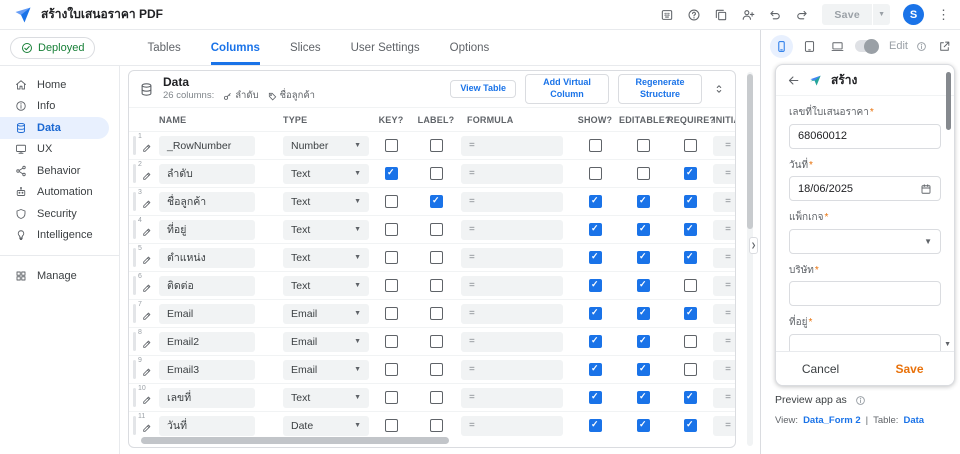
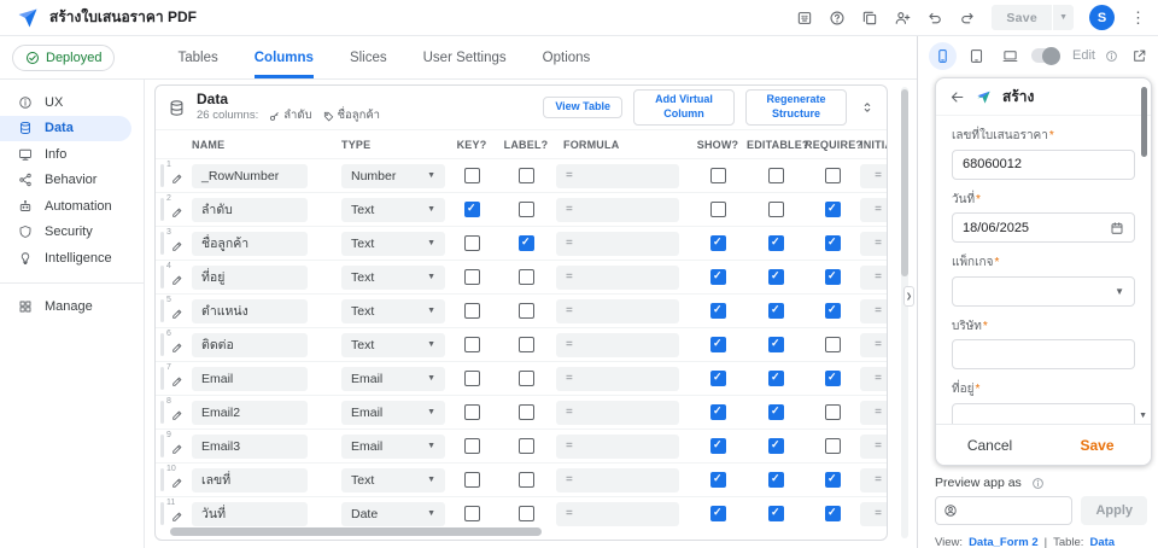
  สร้างใบเสนอราคา PDF
  Save
  S
  ⋮
  Deployed
  Tables
  Columns
  Slices
  User Settings
  Options
- Home
- Info
+ UX
  Data
- UX
+ Info
  Behavior
  Automation
  Security
  Intelligence
  Manage
  Data
  26 columns:
  ลำดับ
  ชื่อลูกค้า
  View Table
  Add Virtual Column
  Regenerate Structure
  NAME
  TYPE
  KEY?
  LABEL?
  FORMULA
  SHOW?
  EDITABLE
  REQUIRE?
  _RowNumber
  Number
  =
  =
  ลำดับ
  Text
  =
  =
  ชื่อลูกค้า
  Text
  =
  =
  ที่อยู่
  Text
  =
  =
  ตำแหน่ง
  Text
  =
  =
  ติดต่อ
  Text
  =
  =
  Email
  Email
  =
  =
  Email2
  Email
  =
  =
  Email3
  Email
  =
  =
  เลขที่
  Text
  =
  =
  วันที่
  Date
  =
  =
  Edit
  สร้าง
  เลขที่ใบเสนอราคา*
  68060012
  วันที่*
  18/06/2025
  แพ็กเกจ*
  ▼
  บริษัท*
  ที่อยู่*
  Cancel
  Save
  Preview app as
+ Apply
  View:
  Data_Form 2
  |
  Table:
  Data
